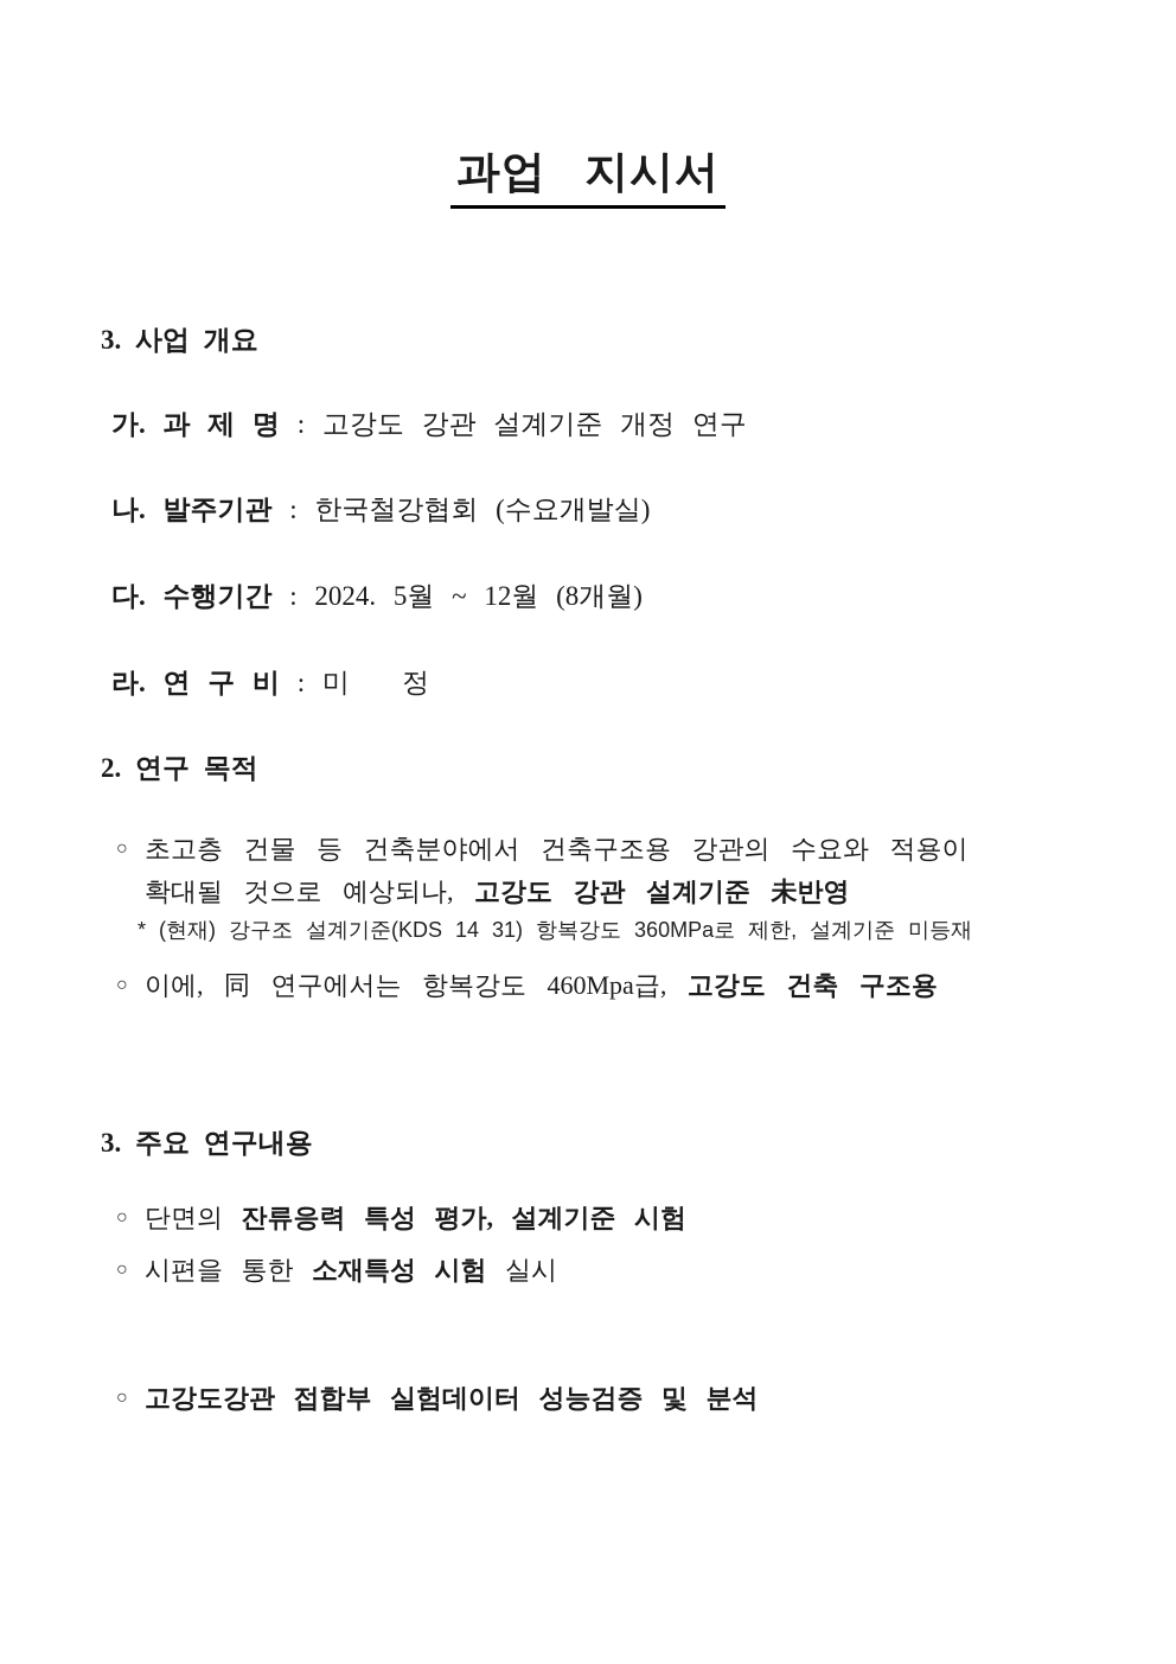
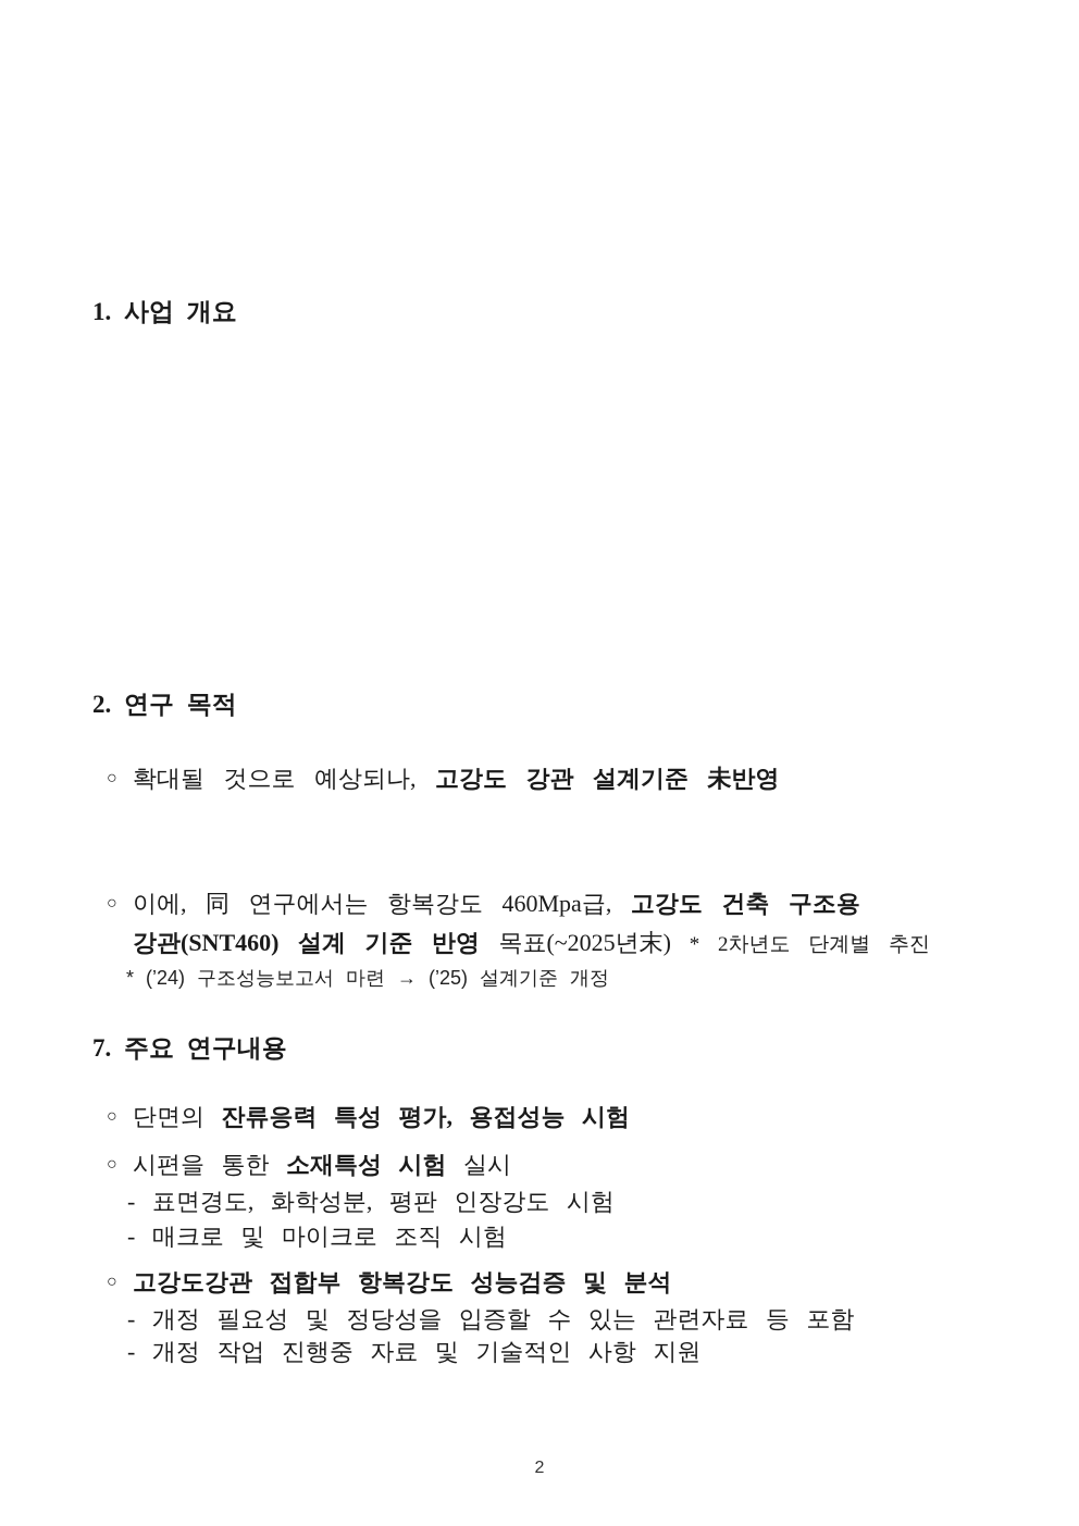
- 과업 지시서
- 3. 사업 개요
+ 1. 사업 개요
- 가. 과 제 명 : 고강도 강관 설계기준 개정 연구
- 나. 발주기관 : 한국철강협회 (수요개발실)
- 다. 수행기간 : 2024. 5월 ~ 12월 (8개월)
- 라. 연 구 비 : 미 정
  2. 연구 목적
  ○
- 초고층 건물 등 건축분야에서 건축구조용 강관의 수요와 적용이
  확대될 것으로 예상되나, 고강도 강관 설계기준 未반영
- * (현재) 강구조 설계기준(KDS 14 31) 항복강도 360MPa로 제한, 설계기준 미등재
  ○
  이에, 同 연구에서는 항복강도 460Mpa급, 고강도 건축 구조용
+ 강관(SNT460) 설계 기준 반영 목표(~2025년末) * 2차년도 단계별 추진
+ * (’24) 구조성능보고서 마련 → (’25) 설계기준 개정
- 3. 주요 연구내용
+ 7. 주요 연구내용
  ○
- 단면의 잔류응력 특성 평가, 설계기준 시험
+ 단면의 잔류응력 특성 평가, 용접성능 시험
  ○
  시편을 통한 소재특성 시험 실시
+ - 표면경도, 화학성분, 평판 인장강도 시험
+ - 매크로 및 마이크로 조직 시험
  ○
- 고강도강관 접합부 실험데이터 성능검증 및 분석
+ 고강도강관 접합부 항복강도 성능검증 및 분석
+ - 개정 필요성 및 정당성을 입증할 수 있는 관련자료 등 포함
+ - 개정 작업 진행중 자료 및 기술적인 사항 지원
+ 2
